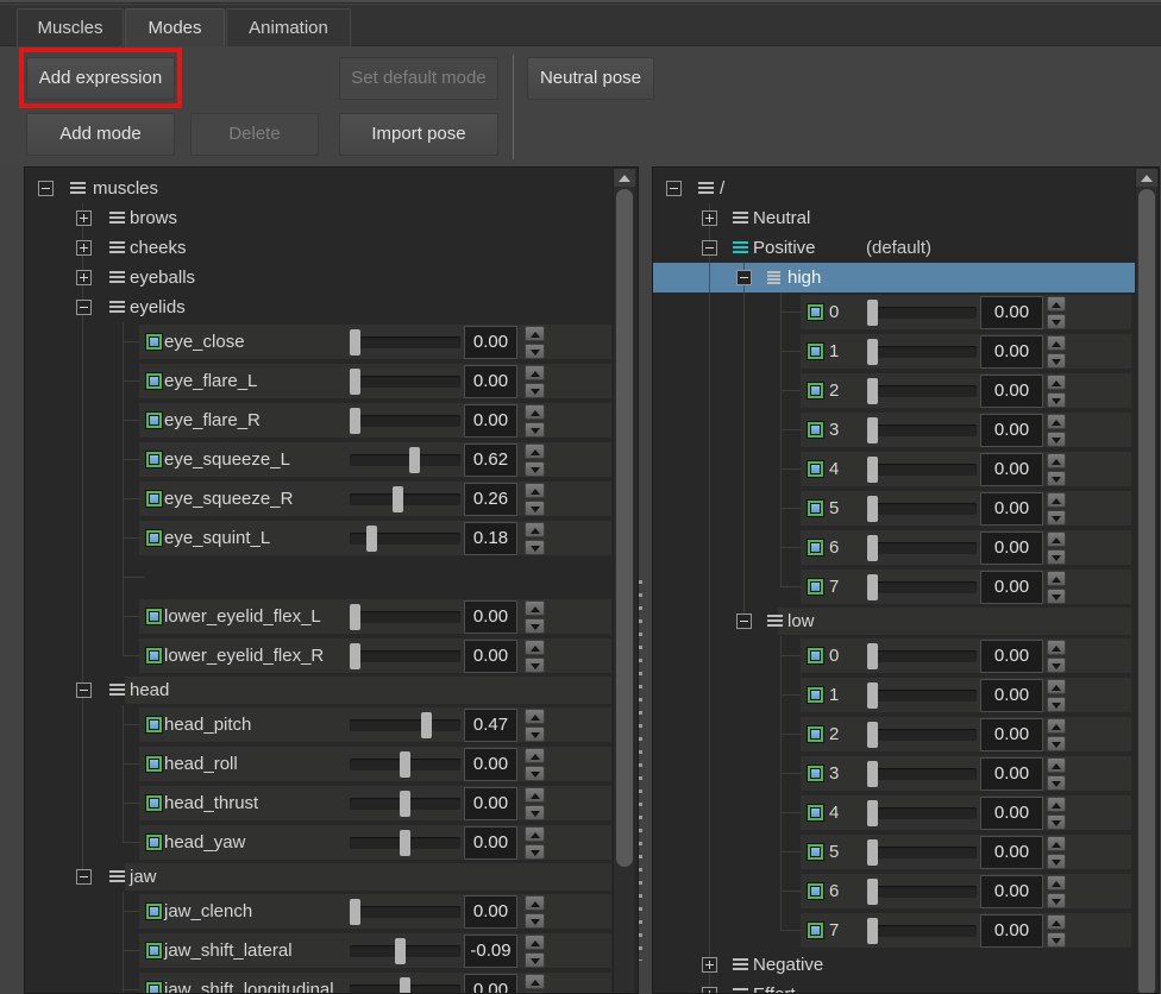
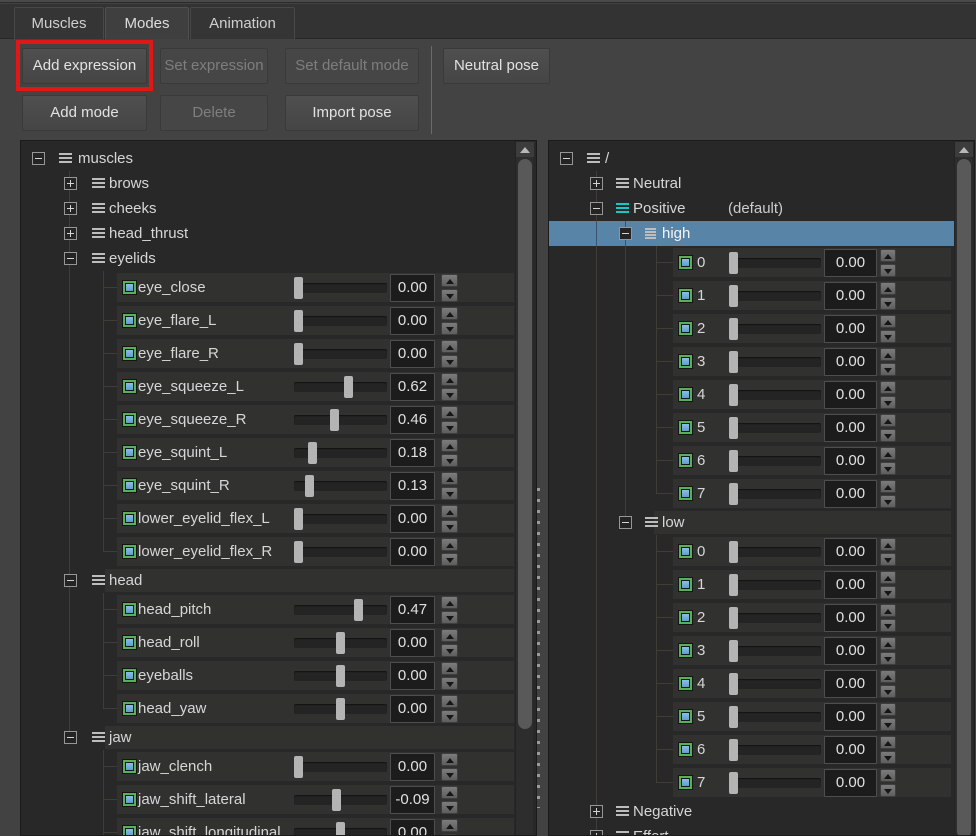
  Muscles
  Modes
  Animation
  Add expression
+ Set expression
  Set default mode
  Neutral pose
  Add mode
  Delete
  Import pose
  muscles
  brows
  cheeks
- eyeballs
+ head_thrust
  eyelids
  eye_close
  0.00
  eye_flare_L
  0.00
  eye_flare_R
  0.00
  eye_squeeze_L
  0.62
  eye_squeeze_R
- 0.26
+ 0.46
  eye_squint_L
  0.18
+ eye_squint_R
+ 0.13
  lower_eyelid_flex_L
  0.00
  lower_eyelid_flex_R
  0.00
  head
  head_pitch
  0.47
  head_roll
  0.00
- head_thrust
+ eyeballs
  0.00
  head_yaw
  0.00
  jaw
  jaw_clench
  0.00
  jaw_shift_lateral
  -0.09
  jaw_shift_longitudinal
  0.00
  /
  Neutral
  Positive
  (default)
  high
  0
  0.00
  1
  0.00
  2
  0.00
  3
  0.00
  4
  0.00
  5
  0.00
  6
  0.00
  7
  0.00
  low
  0
  0.00
  1
  0.00
  2
  0.00
  3
  0.00
  4
  0.00
  5
  0.00
  6
  0.00
  7
  0.00
  Negative
